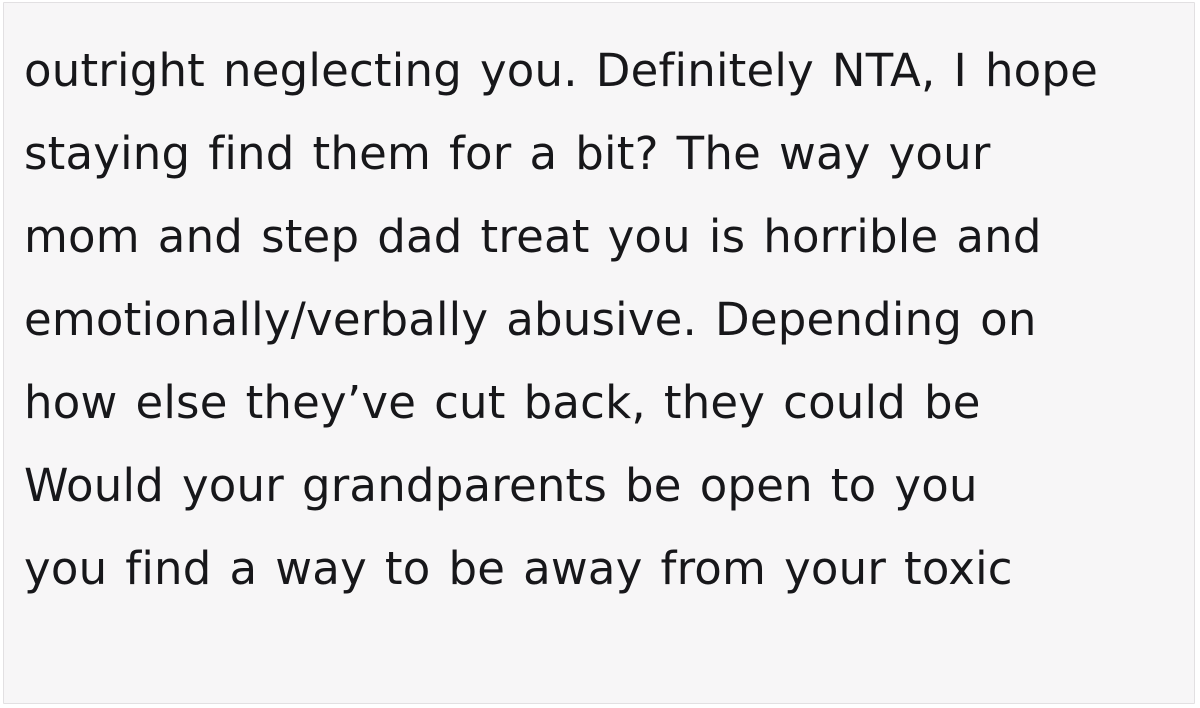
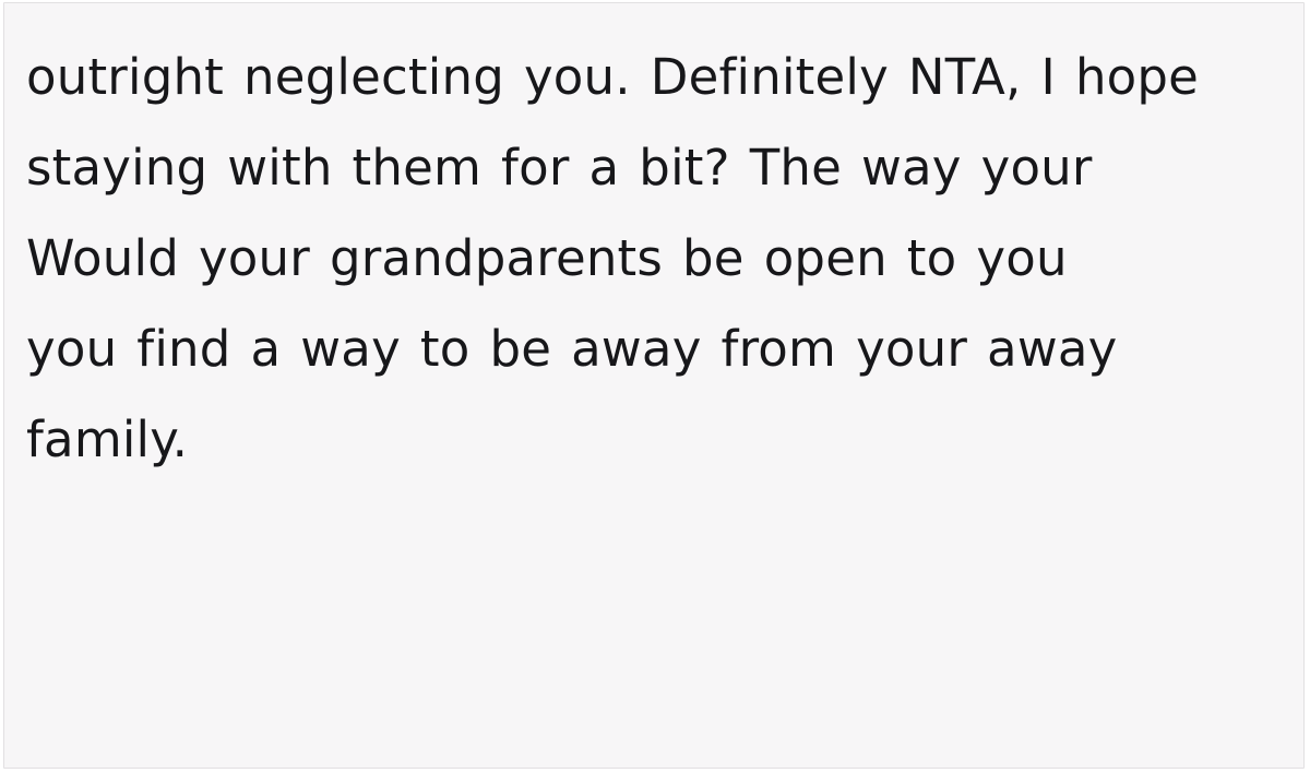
  outright neglecting you. Definitely NTA, I hope
- staying find them for a bit? The way your
+ staying with them for a bit? The way your
- mom and step dad treat you is horrible and
- emotionally/verbally abusive. Depending on
- how else they’ve cut back, they could be
  Would your grandparents be open to you
- you find a way to be away from your toxic
+ you find a way to be away from your away
+ family.
